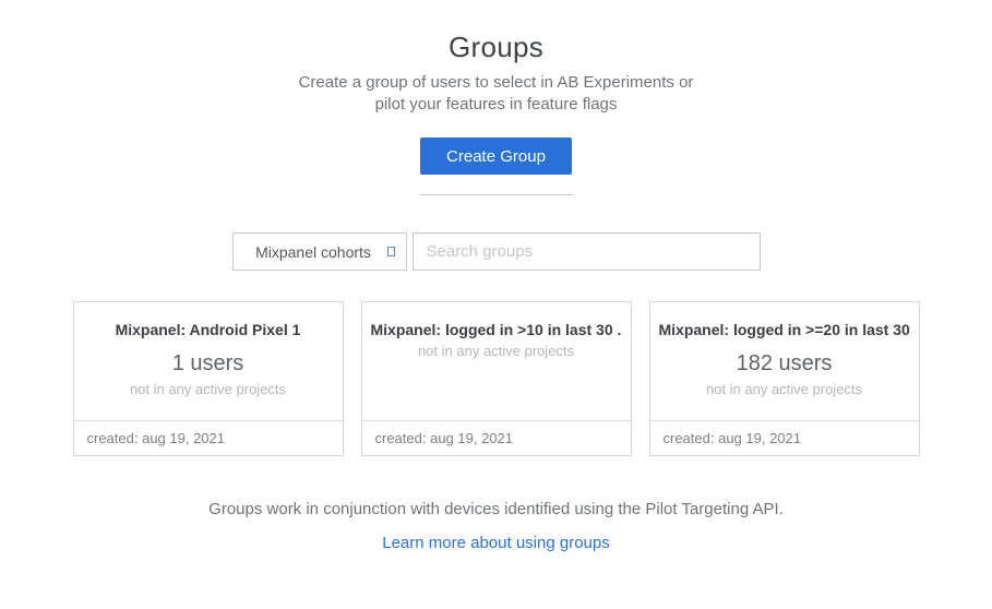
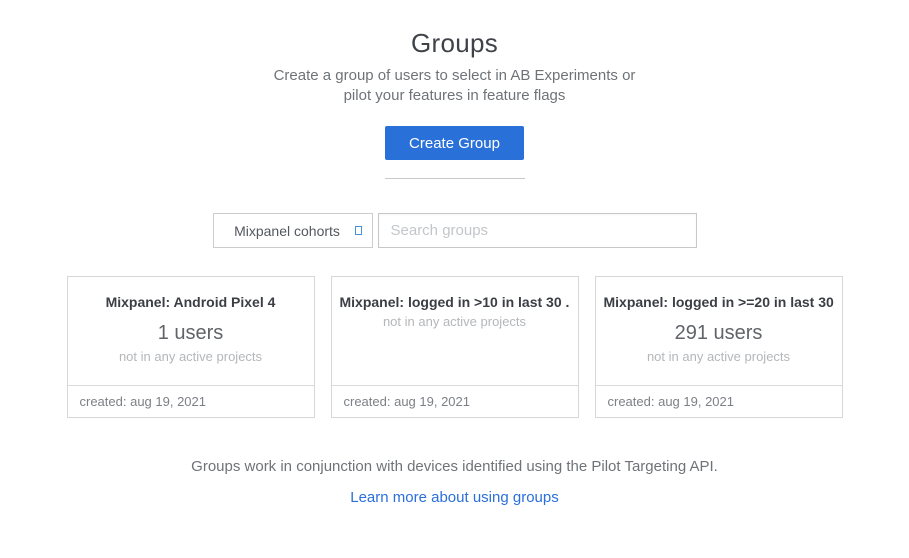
  Groups
  Create a group of users to select in AB Experiments or pilot your features in feature flags
  Create Group
  Mixpanel cohorts
  Search groups
- Mixpanel: Android Pixel 1
+ Mixpanel: Android Pixel 4
  1 users
  not in any active projects
  created: aug 19, 2021
  Mixpanel: logged in >10 in last 30 .
  not in any active projects
  created: aug 19, 2021
  Mixpanel: logged in >=20 in last 30
- 182 users
+ 291 users
  not in any active projects
  created: aug 19, 2021
  Groups work in conjunction with devices identified using the Pilot Targeting API.
  Learn more about using groups
